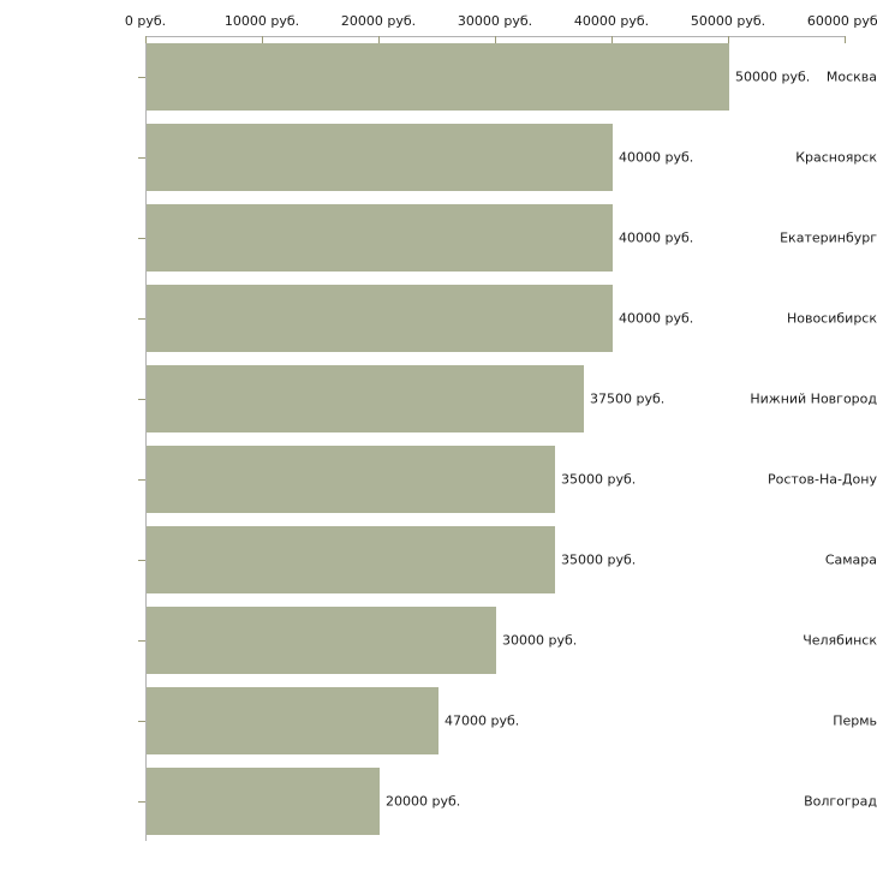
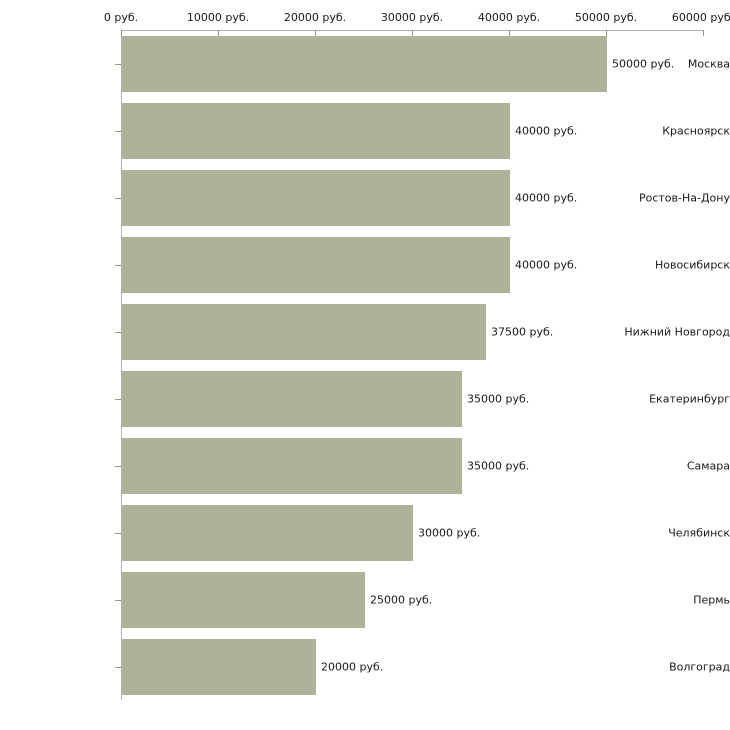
  0 руб.
  10000 руб.
  20000 руб.
  30000 руб.
  40000 руб.
  50000 руб.
  60000 руб
  Москва
  Красноярск
- Екатеринбург
+ Ростов-На-Дону
  Новосибирск
  Нижний Новгород
- Ростов-На-Дону
+ Екатеринбург
  Самара
  Челябинск
  Пермь
  Волгоград
  50000 руб.
  40000 руб.
  40000 руб.
  40000 руб.
  37500 руб.
  35000 руб.
  35000 руб.
  30000 руб.
- 47000 руб.
+ 25000 руб.
  20000 руб.
